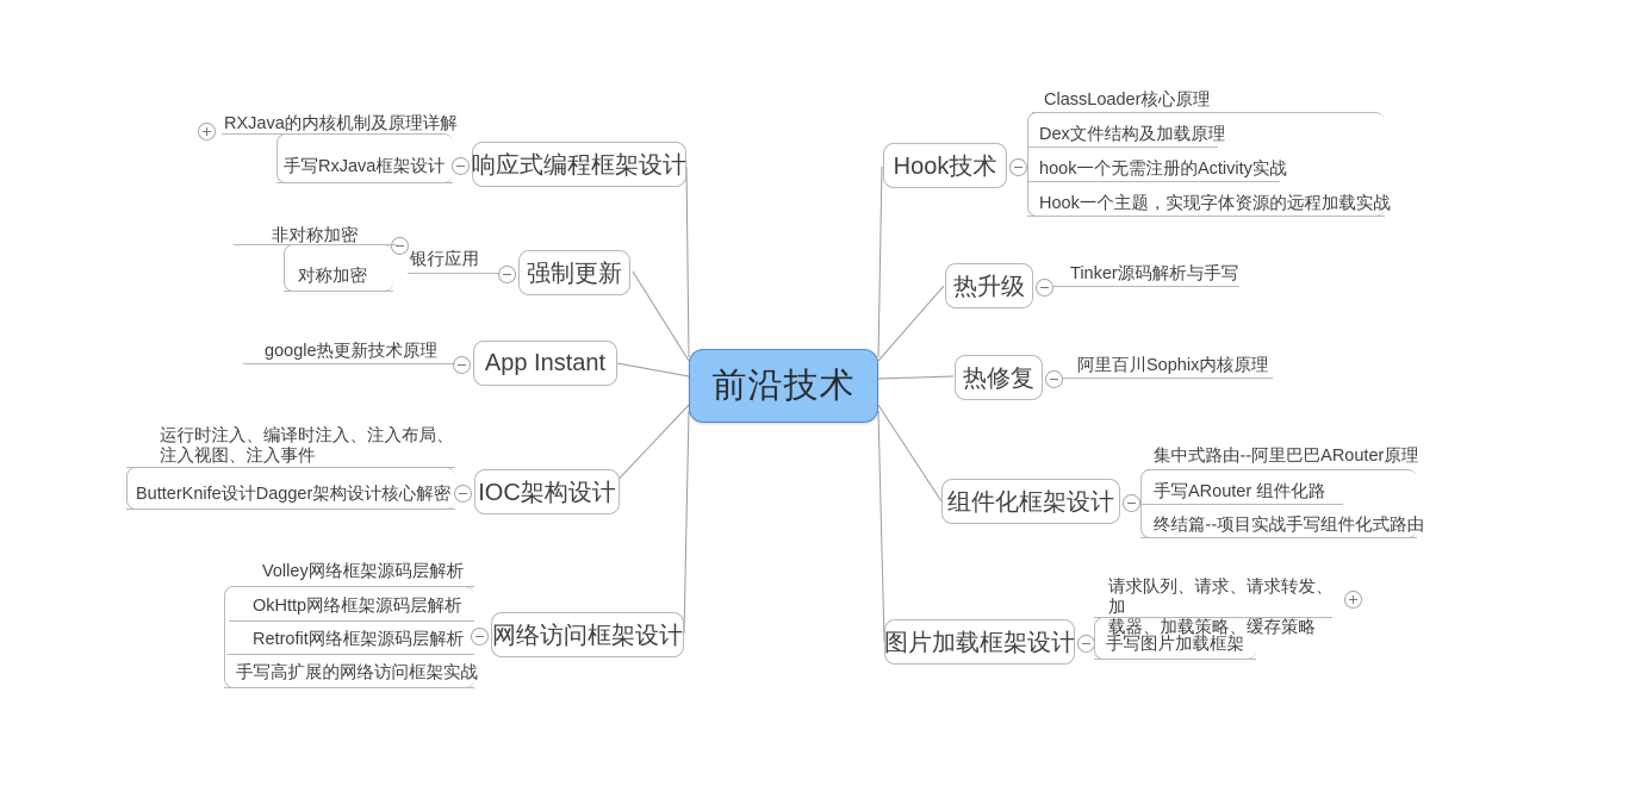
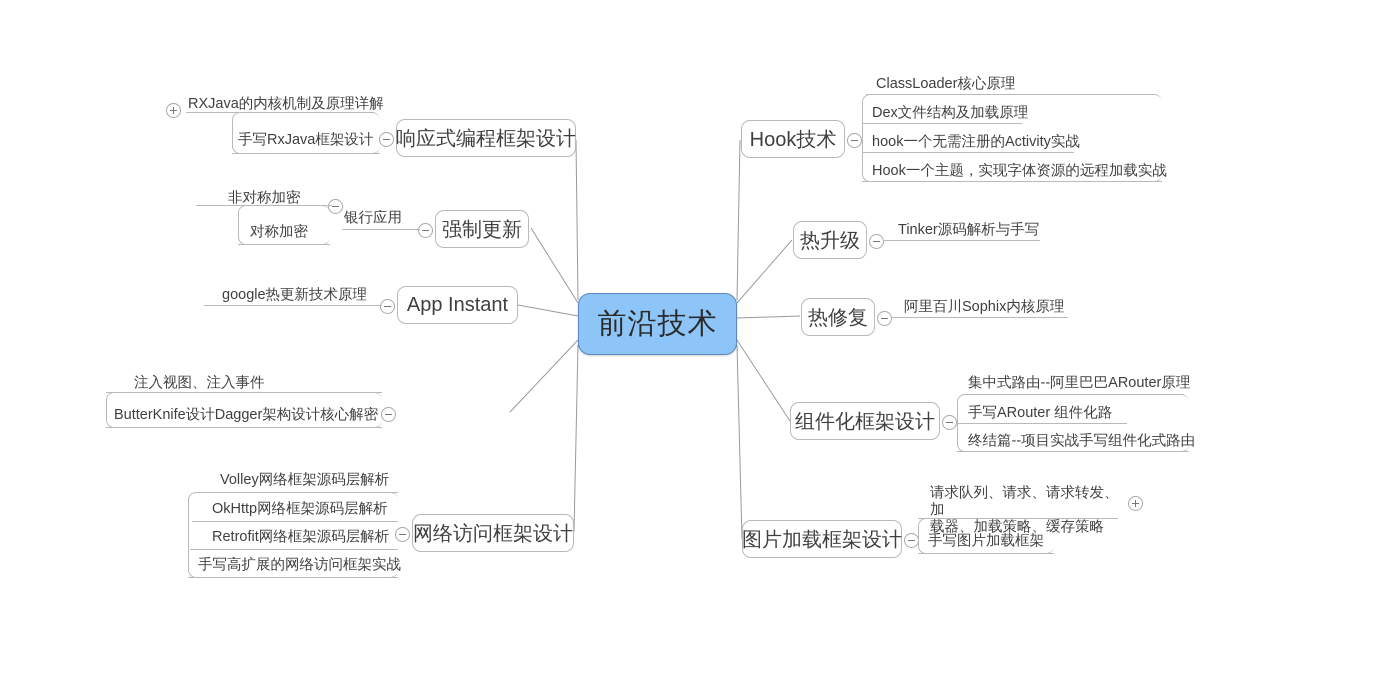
  前沿技术
  响应式编程框架设计
  RXJava的内核机制及原理详解
  手写RxJava框架设计
  强制更新
  银行应用
  非对称加密
  对称加密
  App Instant
  google热更新技术原理
- IOC架构设计
- 运行时注入、编译时注入、注入布局、
  注入视图、注入事件
  ButterKnife设计Dagger架构设计核心解密
  网络访问框架设计
  Volley网络框架源码层解析
  OkHttp网络框架源码层解析
  Retrofit网络框架源码层解析
  手写高扩展的网络访问框架实战
  Hook技术
  ClassLoader核心原理
  Dex文件结构及加载原理
  hook一个无需注册的Activity实战
  Hook一个主题，实现字体资源的远程加载实战
  热升级
  Tinker源码解析与手写
  热修复
  阿里百川Sophix内核原理
  组件化框架设计
  集中式路由--阿里巴巴ARouter原理
  手写ARouter 组件化路
  终结篇--项目实战手写组件化式路由
  图片加载框架设计
  请求队列、请求、请求转发、加
  载器、加载策略、缓存策略
  手写图片加载框架
